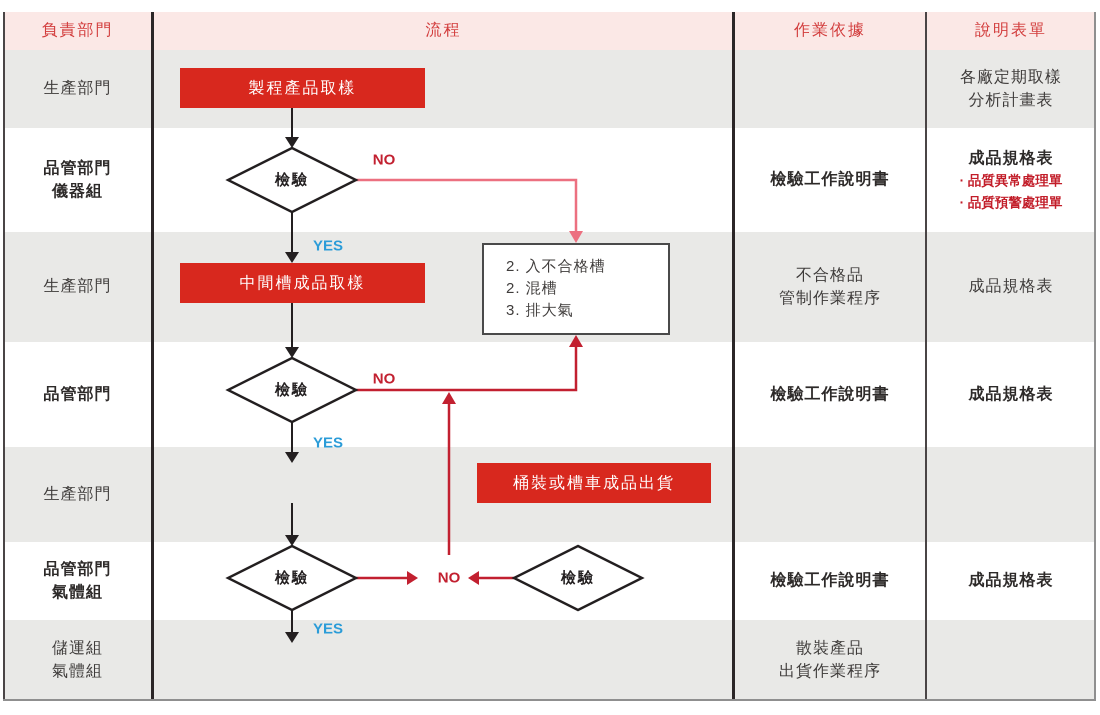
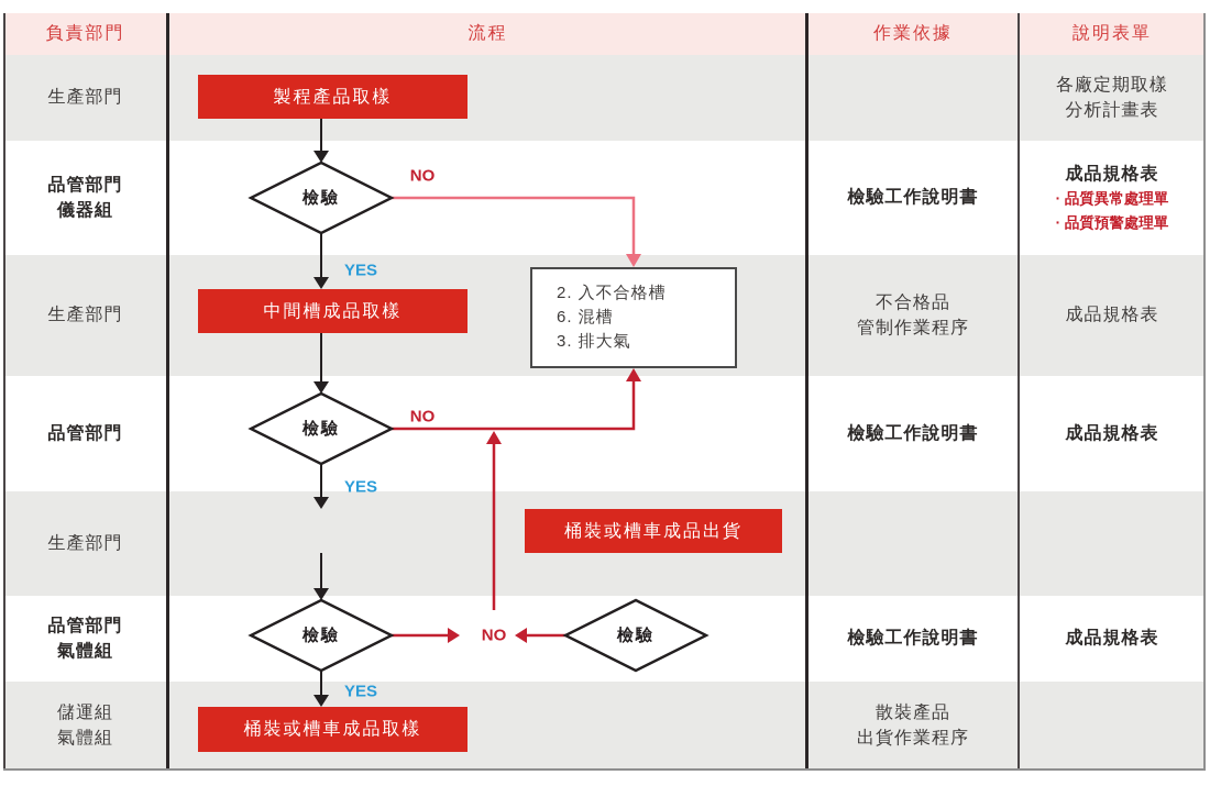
  負責部門
  流程
  作業依據
  說明表單
  生產部門
  品管部門
  儀器組
  生產部門
  品管部門
  生產部門
  品管部門
  氣體組
  儲運組
  氣體組
  檢驗工作說明書
  不合格品
  管制作業程序
  檢驗工作說明書
  檢驗工作說明書
  散裝產品
  出貨作業程序
  各廠定期取樣
  分析計畫表
  成品規格表
  · 品質異常處理單
  · 品質預警處理單
  成品規格表
  成品規格表
  成品規格表
  製程產品取樣
  中間槽成品取樣
  桶裝或槽車成品出貨
+ 桶裝或槽車成品取樣
  2. 入不合格槽
- 2. 混槽
+ 6. 混槽
  3. 排大氣
  檢驗
  檢驗
  檢驗
  檢驗
  NO
  YES
  NO
  YES
  NO
  YES
